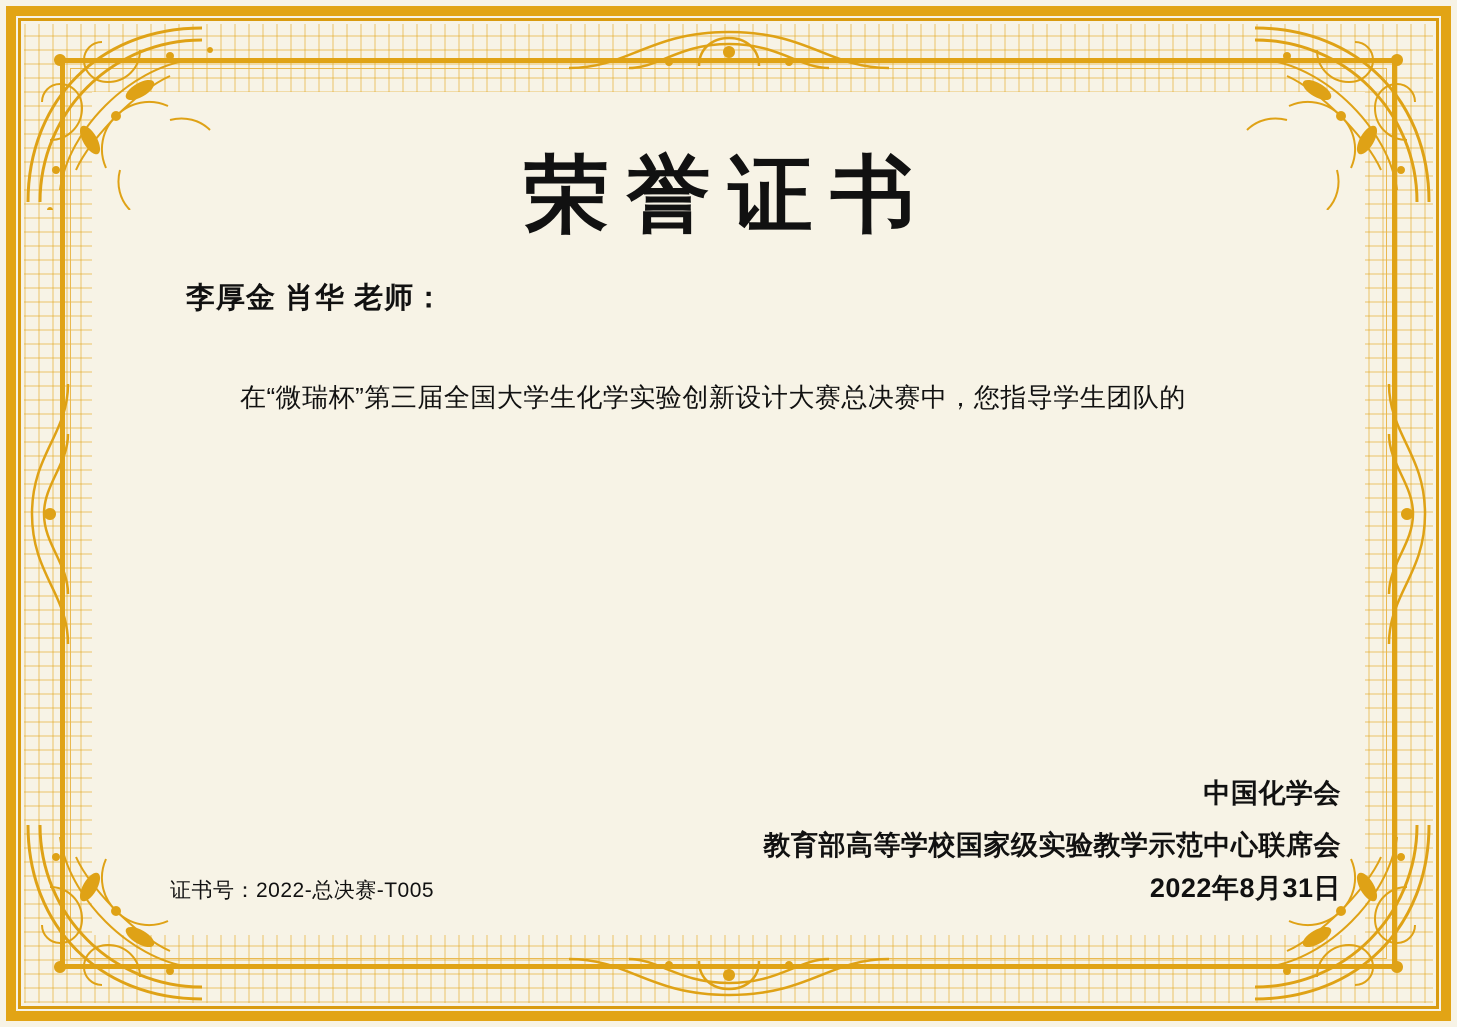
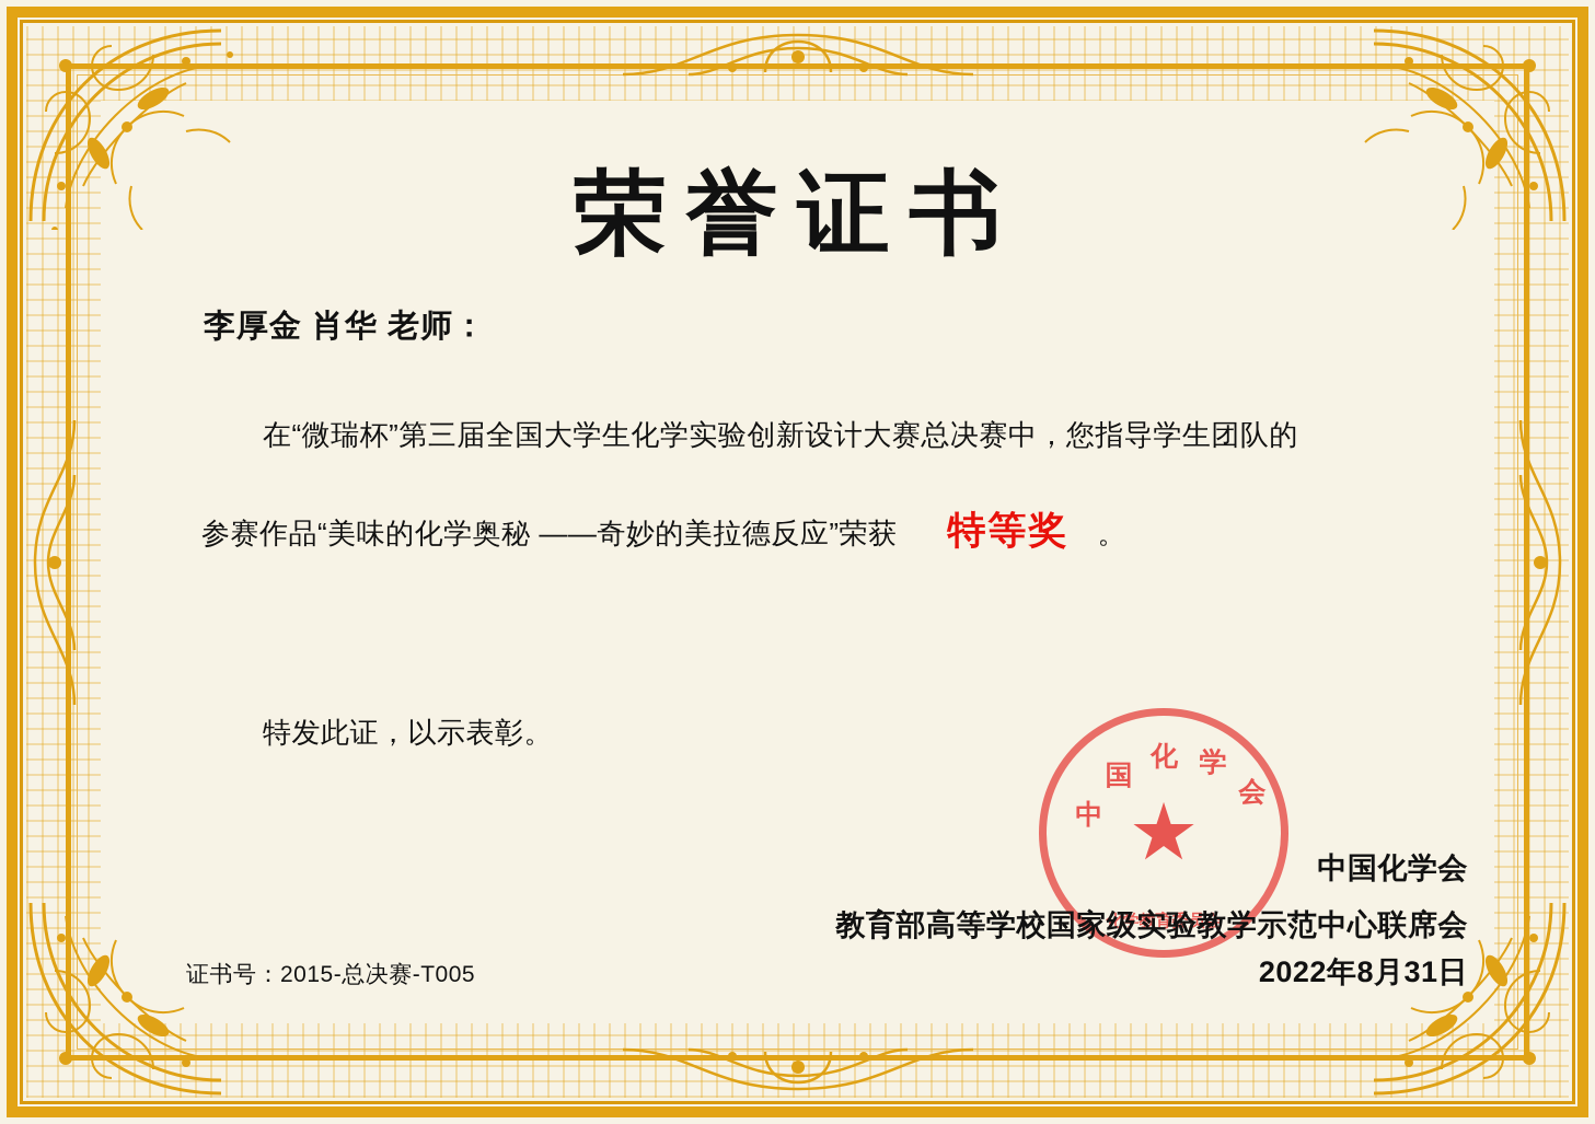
  荣誉证书
  李厚金 肖华 老师：
  在“微瑞杯”第三届全国大学生化学实验创新设计大赛总决赛中，您指导学生团队的
+ 参赛作品“美味的化学奥秘 ——奇妙的美拉德反应”荣获 特等奖 。
+ 特发此证，以示表彰。
+ ★
+ 中
+ 国
+ 化
+ 学
+ 会
+ 化学教育委员会
  中国化学会
  教育部高等学校国家级实验教学示范中心联席会
  2022年8月31日
- 证书号：2022-总决赛-T005
+ 证书号：2015-总决赛-T005
